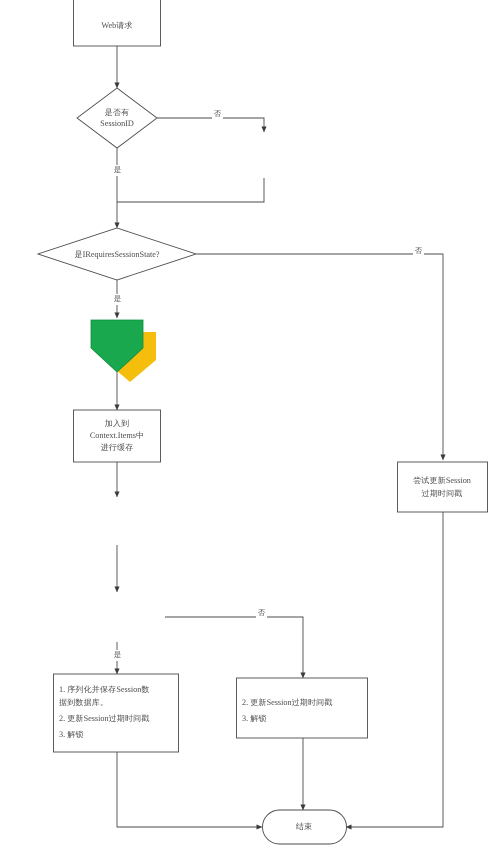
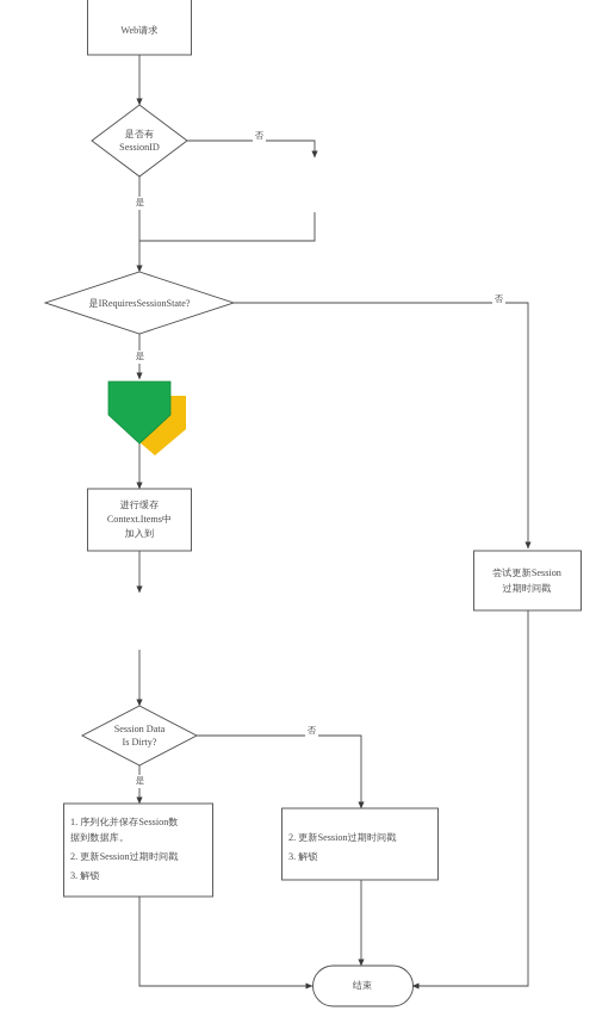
  否
  是
  否
  是
  否
  是
  Web请求
  是否有
  SessionID
  是IRequiresSessionState?
- 加入到
+ 进行缓存
  Context.Items中
- 进行缓存
+ 加入到
+ Session Data
+ Is Dirty?
  1. 序列化并保存Session数
  据到数据库。
  2. 更新Session过期时间戳
  3. 解锁
  2. 更新Session过期时间戳
  3. 解锁
  尝试更新Session
  过期时间戳
  结束
